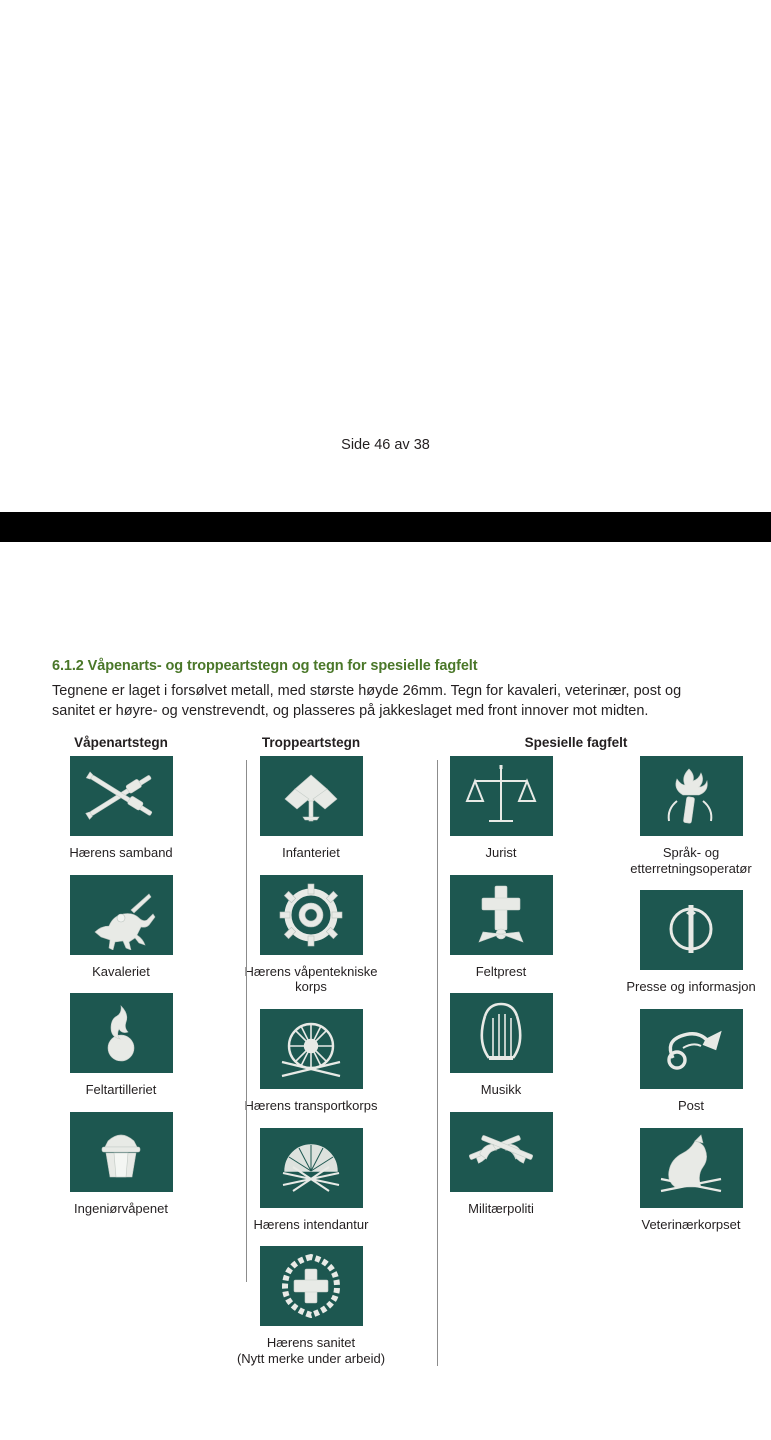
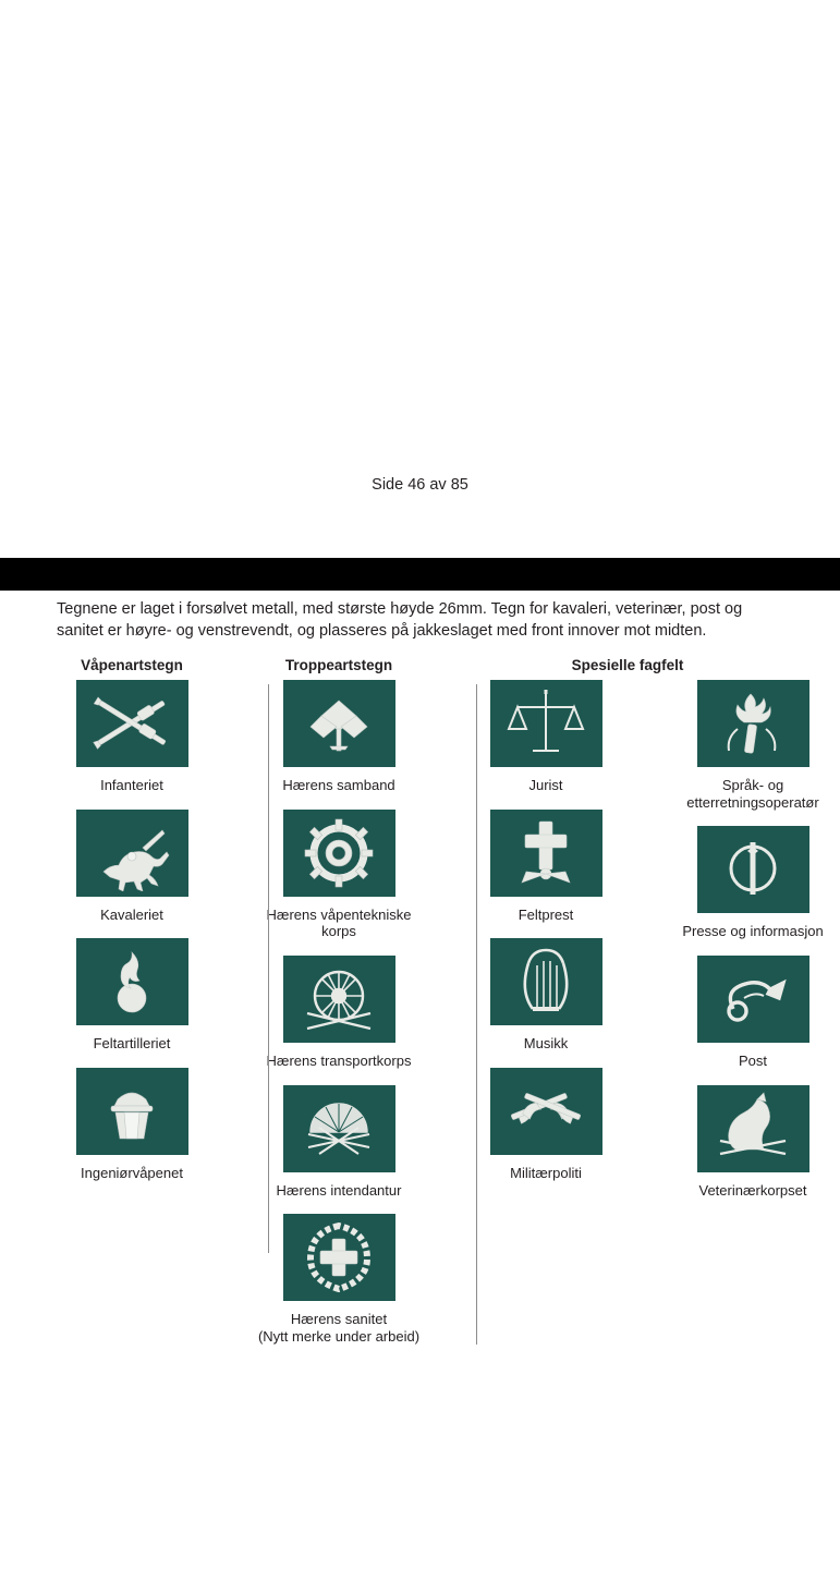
- Side 46 av 38
+ Side 46 av 85
- 6.1.2 Våpenarts- og troppeartstegn og tegn for spesielle fagfelt
  Tegnene er laget i forsølvet metall, med største høyde 26mm. Tegn for kavaleri, veterinær, post og sanitet er høyre- og venstrevendt, og plasseres på jakkeslaget med front innover mot midten.
  Våpenartstegn
  Troppeartstegn
  Spesielle fagfelt
- Hærens samband
+ Infanteriet
  Kavaleriet
  Feltartilleriet
  Ingeniørvåpenet
- Infanteriet
+ Hærens samband
  Hærens våpentekniske korps
  Hærens transportkorps
  Hærens intendantur
  Hærens sanitet
  (Nytt merke under arbeid)
  Jurist
  Feltprest
  Musikk
  Militærpoliti
  Språk- og etterretningsoperatør
  Presse og informasjon
  Post
  Veterinærkorpset
